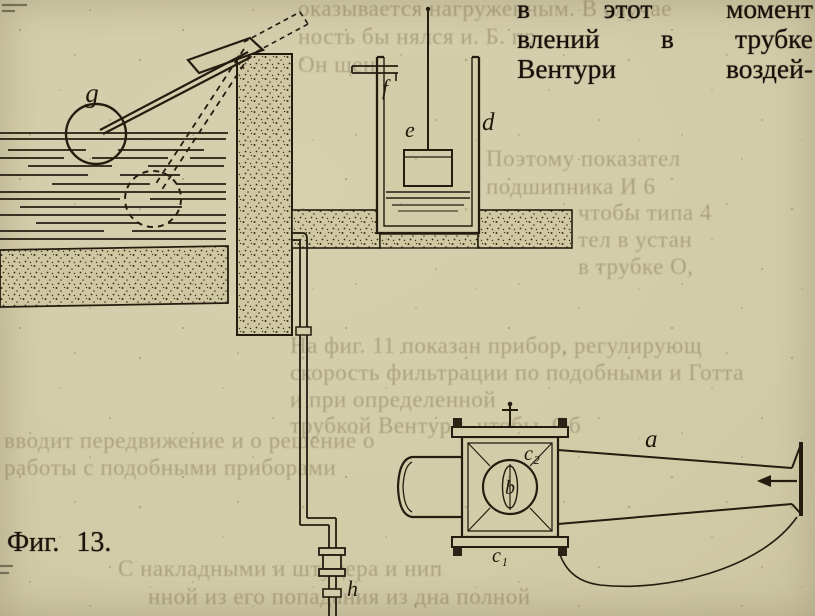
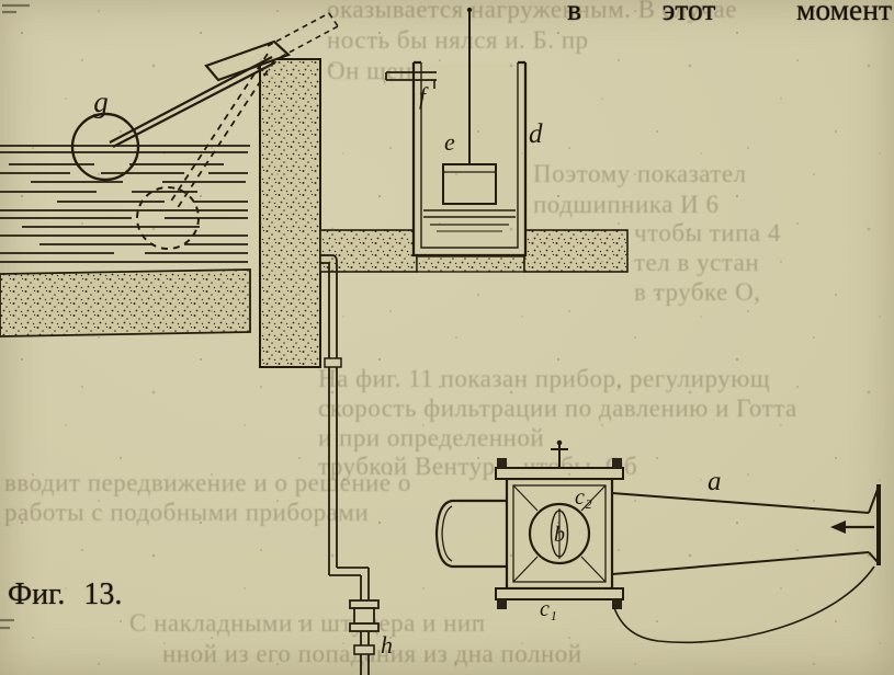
  оказывается нагруженным. В случае
  ность бы нялся и. Б. пр
  Поэтому показател
  подшипника И 6
  чтобы типа 4
  тел в устан
  в трубке О,
  На фиг. 11 показан прибор, регулирующ
- скорость фильтрации по подобными и Готта
+ скорость фильтрации по давлению и Готта
  и при определенной
  тубкой Вентур, чтобы.б
  вводит передвижение и о реение о
  работы с подобными приборами
  С накладными и штера и нип
  нной из его попания из дна полной
  g
  f
  e
  d
  a
  b
  c₂
  c₁
  h
  в этот момент
- влений в трубке
- Вентури воздей-
  Фиг. 13.
